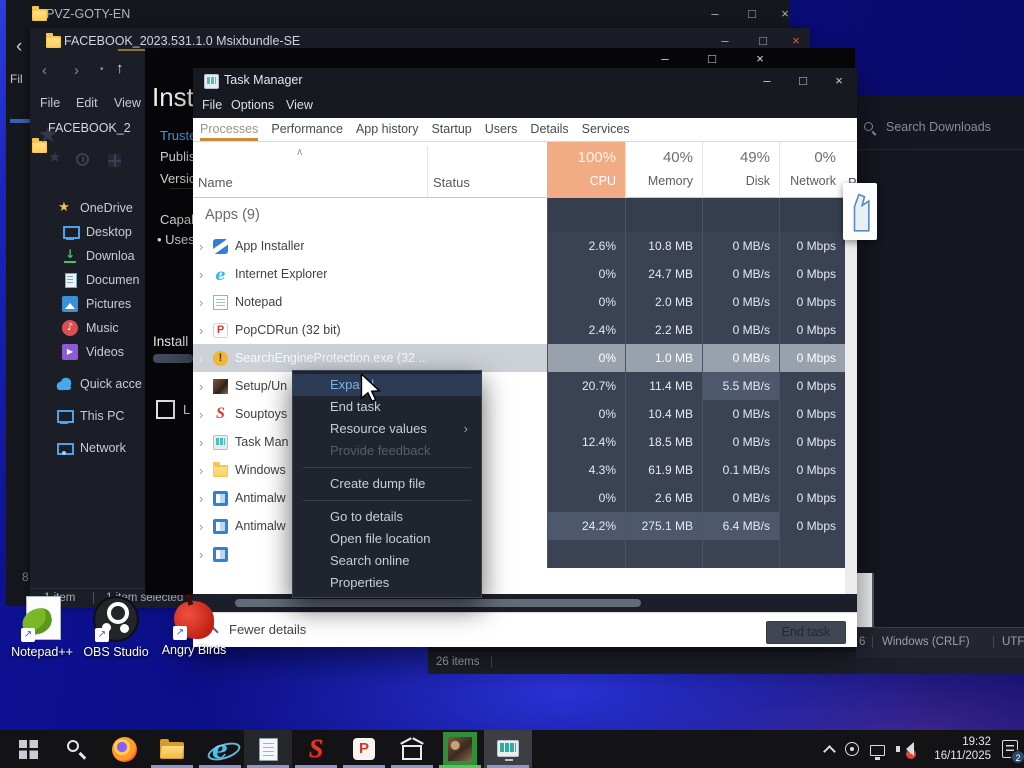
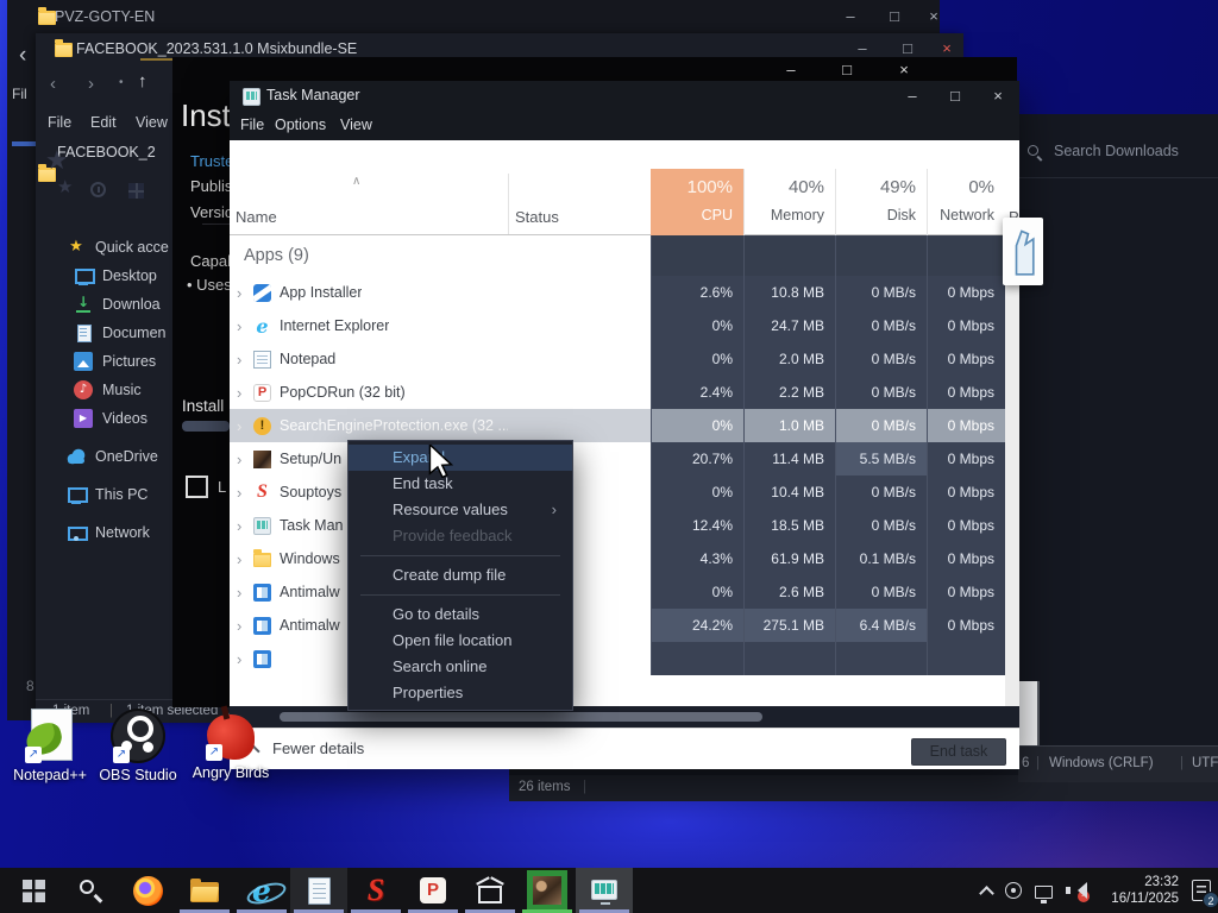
  ↗
  Notepad++
  ↗
  OBS Studio
  ↗
  Angry Birds
  PVZ-GOTY-EN
  –
  □
  ×
  ‹
  Fil
  8
  FACEBOOK_2023.531.1.0 Msixbundle-SE
  –
  □
  ×
  ‹
  ›
  •
  ↑
  File
  Edit
  View
  FACEBOOK_2
  ★
  ★
  ★
- OneDrive
+ Quick acce
  Desktop
  ↓
  Downloa
  Documen
  Pictures
  ♪
  Music
  ▶
  Videos
- Quick acce
+ OneDrive
  This PC
  Network
  |
  Search Downloads
  26 items
  |
  6
  |
  Windows (CRLF)
  |
  UTF
  –
  □
  ×
  Inst
  Trust
  Publi
  Versi
  Capa
  • Uses
  Install
  L
  Task Manager
  –
  □
  ×
  File
  Options
  View
- Processes
- Performance
- App history
- Startup
- Users
- Details
- Services
  ∧
  Name
  Status
  100%
  CPU
  40%
  Memory
  49%
  Disk
  0%
  Network
  Apps (9)
  ›
  App Installer
  2.6%
  10.8 MB
  0 MB/s
  0 Mbps
  ›
  e
  Internet Explorer
  0%
  24.7 MB
  0 MB/s
  0 Mbps
  ›
  Notepad
  0%
  2.0 MB
  0 MB/s
  0 Mbps
  ›
  P
  PopCDRun (32 bit)
  2.4%
  2.2 MB
  0 MB/s
  0 Mbps
  ›
  !
  SearchEngineProtection.exe (32 ..
  0%
  1.0 MB
  0 MB/s
  0 Mbps
  ›
  Setup/Un
  20.7%
  11.4 MB
  5.5 MB/s
  0 Mbps
  ›
  S
  Souptoys
  0%
  10.4 MB
  0 MB/s
  0 Mbps
  ›
  Task Man
  12.4%
  18.5 MB
  0 MB/s
  0 Mbps
  ›
  Windows
  4.3%
  61.9 MB
  0.1 MB/s
  0 Mbps
  ›
  Antimalw
  0%
  2.6 MB
  0 MB/s
  0 Mbps
  ›
  Antimalw
  24.2%
  275.1 MB
  6.4 MB/s
  0 Mbps
  ›
  Fewer details
  End task
  End task
  Resource values
  ›
  Provide feedback
  Create dump file
  Go to details
  Open file location
  Search online
  Properties
  e
  S
  P
- 19:32
+ 23:32
  16/11/2025
  2
